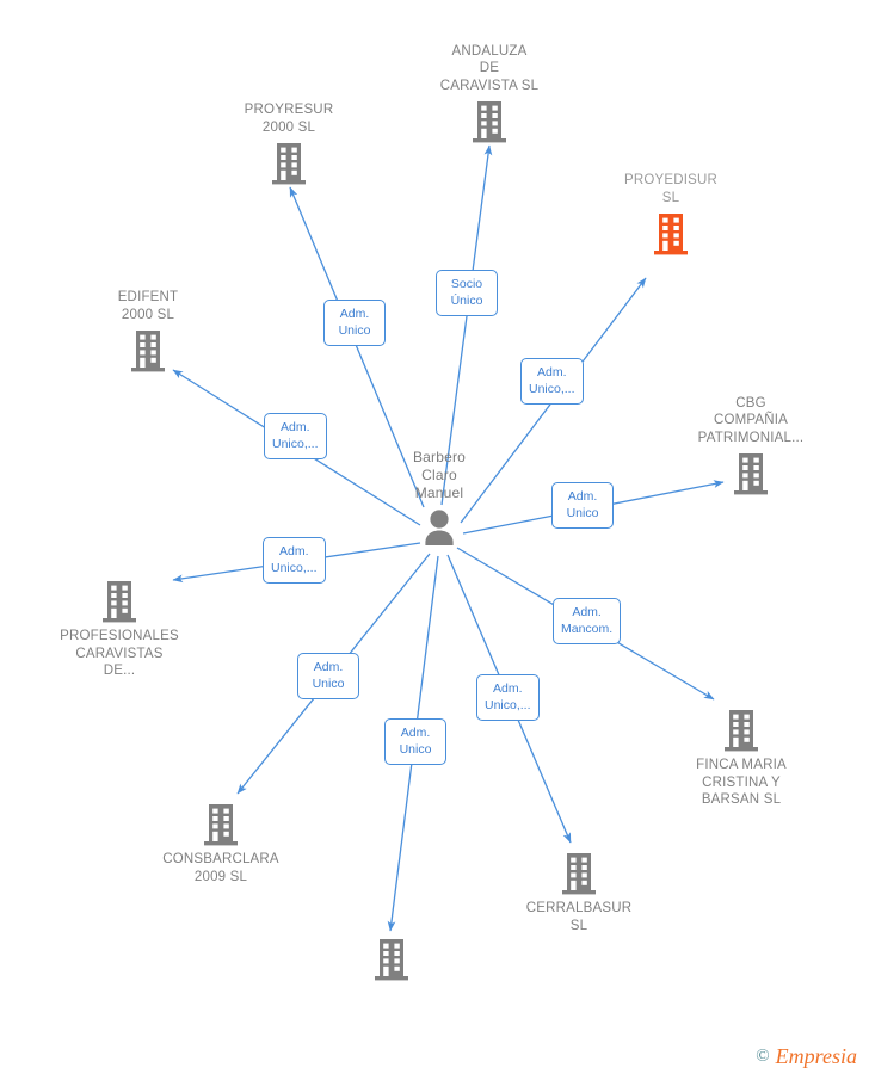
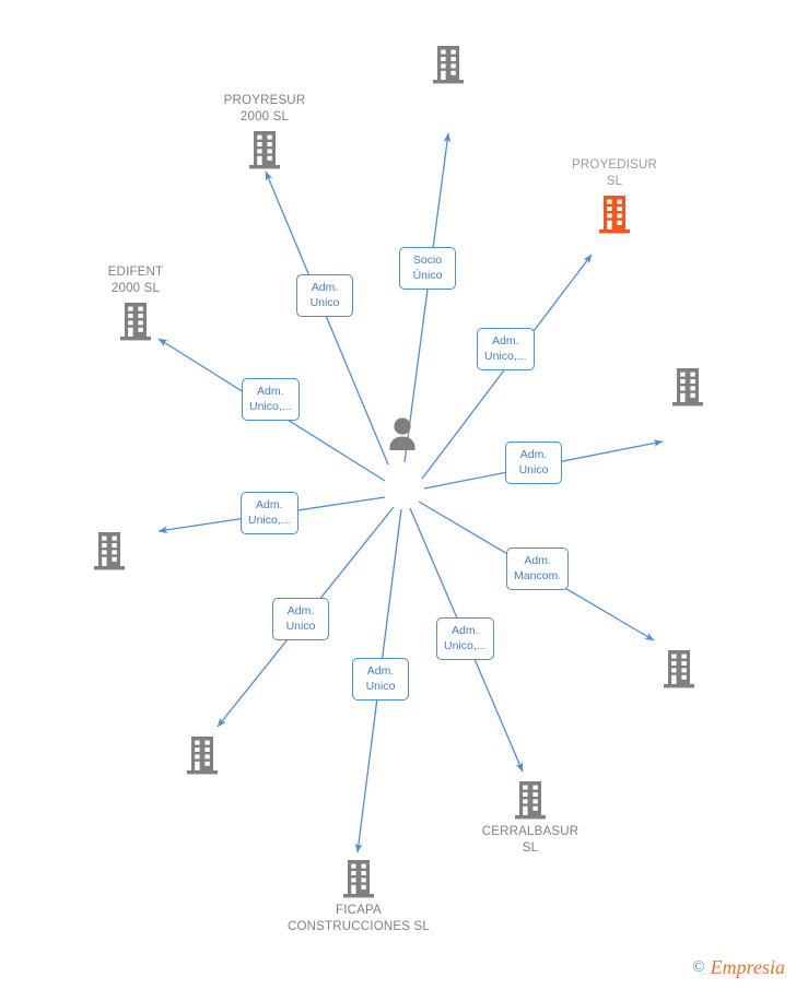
- Barbero
- Claro
- Manuel
  PROYRESUR
  2000 SL
- ANDALUZA
- DE
- CARAVISTA SL
  PROYEDISUR
  SL
  EDIFENT
  2000 SL
- CBG
- COMPAÑIA
- PATRIMONIAL...
- PROFESIONALES
- CARAVISTAS
- DE...
- FINCA MARIA
- CRISTINA Y
- BARSAN SL
- CONSBARCLARA
- 2009 SL
  CERRALBASUR
  SL
+ FICAPA
+ CONSTRUCCIONES SL
  Adm.
  Unico
  Socio
  Único
  Adm.
  Unico,...
  Adm.
  Unico,...
  Adm.
  Unico
  Adm.
  Unico,...
  Adm.
  Mancom.
  Adm.
  Unico
  Adm.
  Unico
  Adm.
  Unico,...
  ©
  Empresia
